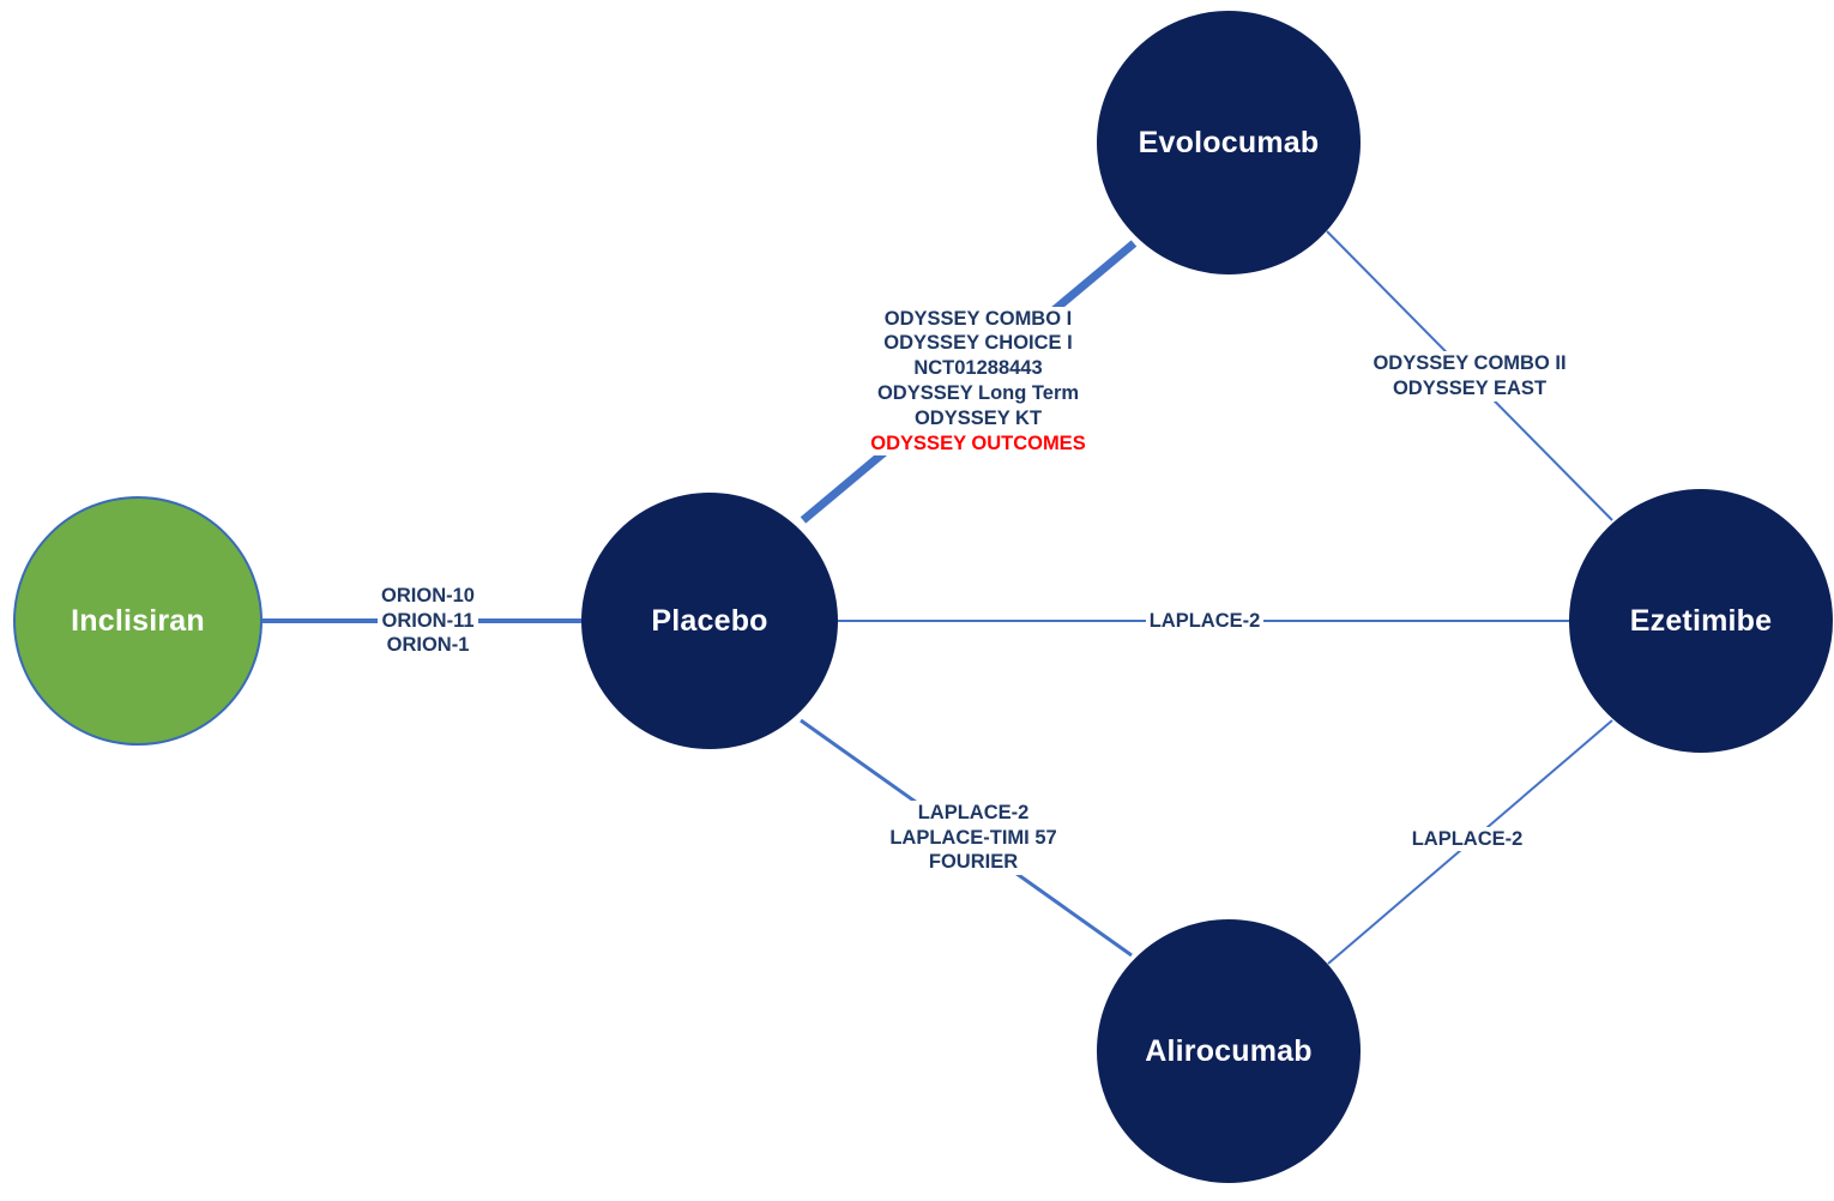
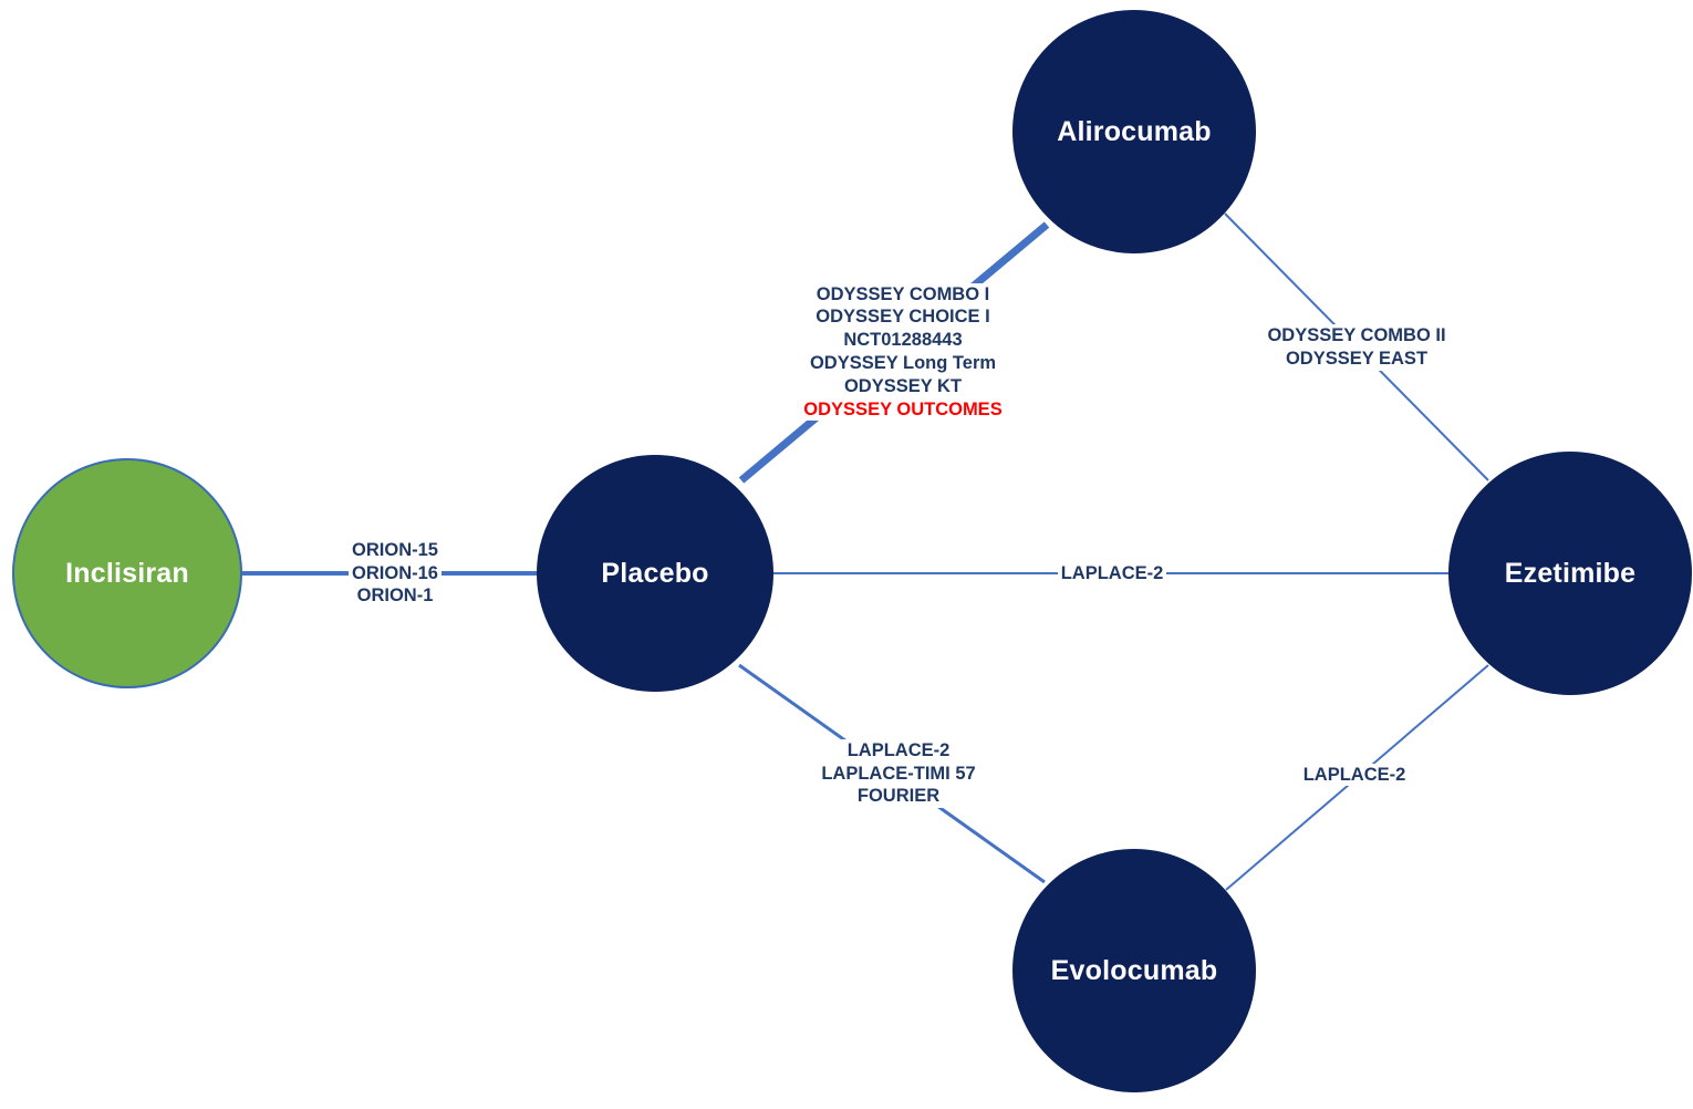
  Inclisiran
  Placebo
- Evolocumab
+ Alirocumab
  Ezetimibe
- Alirocumab
+ Evolocumab
- ORION-10
+ ORION-15
- ORION-11
+ ORION-16
  ORION-1
  ODYSSEY COMBO I
  ODYSSEY CHOICE I
  NCT01288443
  ODYSSEY Long Term
  ODYSSEY KT
  ODYSSEY OUTCOMES
  ODYSSEY COMBO II
  ODYSSEY EAST
  LAPLACE-2
  LAPLACE-2
  LAPLACE-TIMI 57
  FOURIER
  LAPLACE-2
